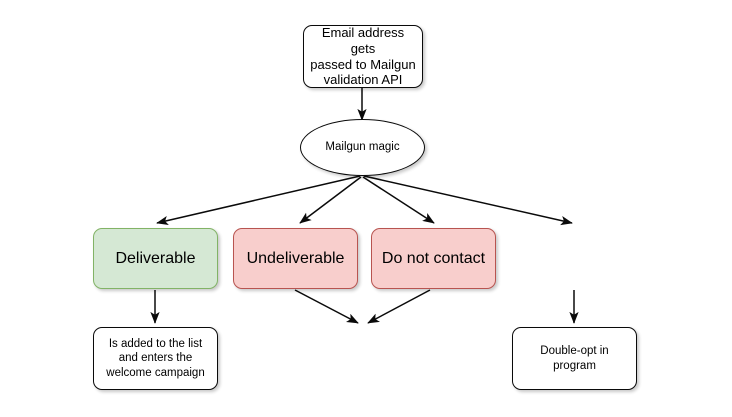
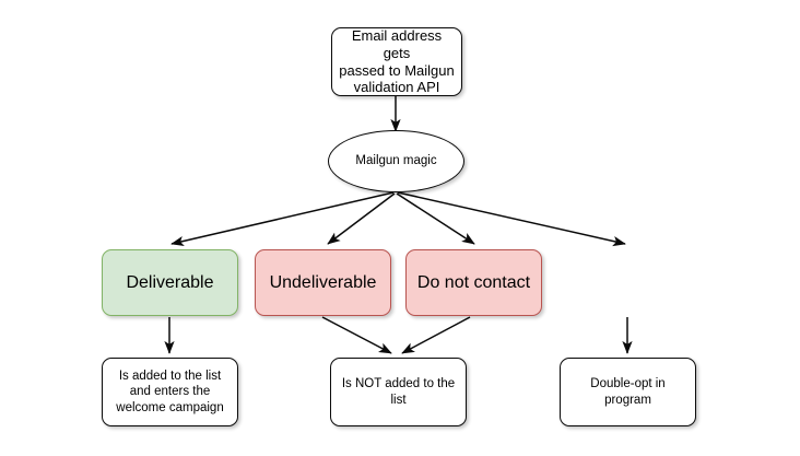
  Email address gets
  passed to Mailgun
  validation API
  Mailgun magic
  Deliverable
  Undeliverable
  Do not contact
  Is added to the list
  and enters the
  welcome campaign
+ Is NOT added to the
+ list
  Double-opt in
  program
